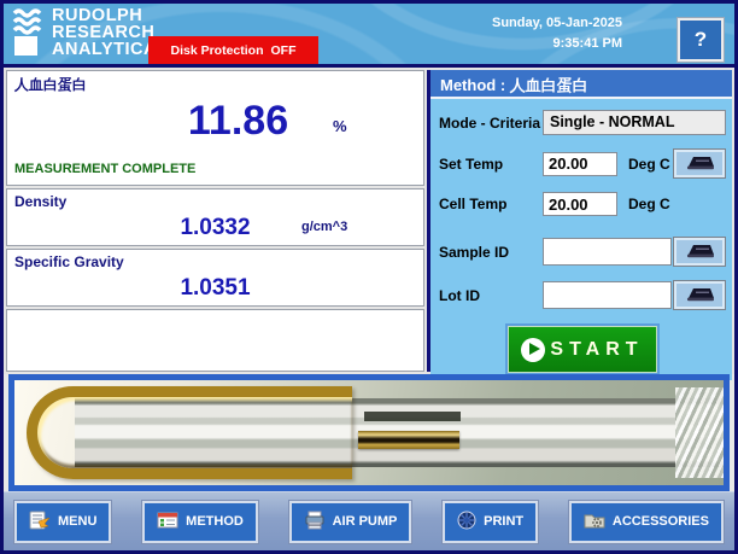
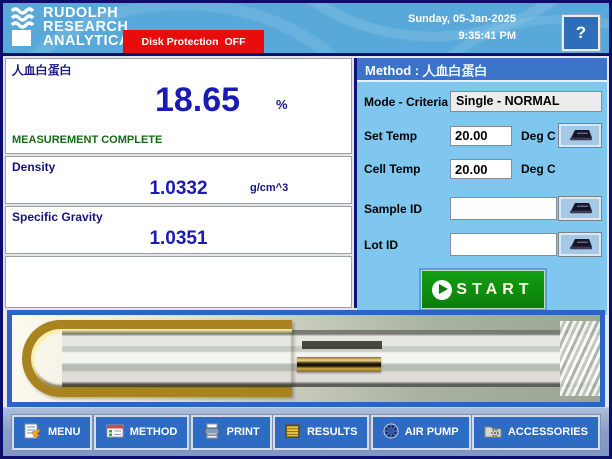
  RUDOLPH
  RESEARCH
  ANALYTIC
  Disk Protection
  OFF
  Sunday, 05-Jan-2025
  9:35:41 PM
  ?
  人血白蛋白
- 11.86
+ 18.65
  %
  MEASUREMENT COMPLETE
  Density
  1.0332
  g/cm^3
  Specific Gravity
  1.0351
  Method : 人血白蛋白
  Mode - Criteria
  Single - NORMAL
  Set Temp
  20.00
  Deg C
  Cell Temp
  20.00
  Deg C
  Sample ID
  Lot ID
  START
  MENU
  METHOD
- AIR PUMP
+ PRINT
+ RESULTS
- PRINT
+ AIR PUMP
  ACCESSORIES
